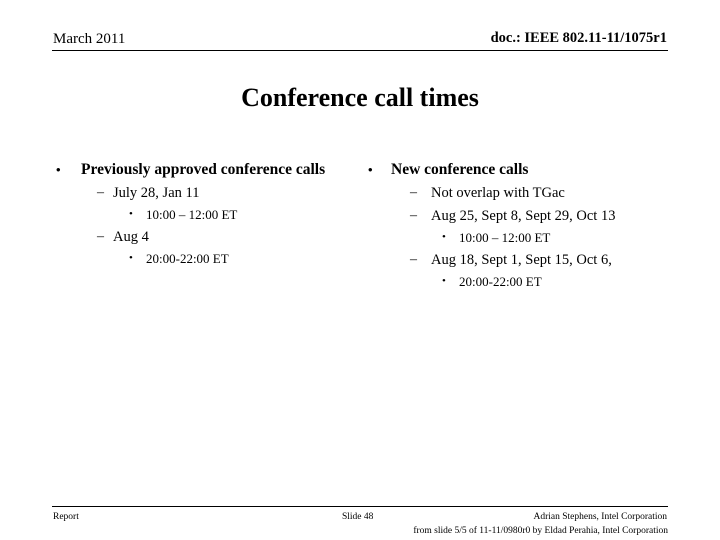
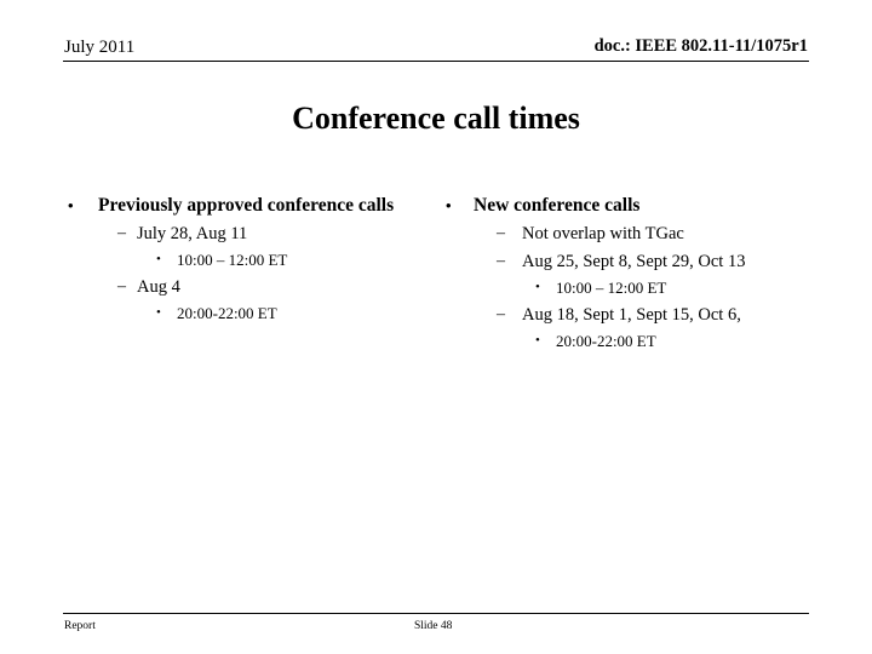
- March 2011
+ July 2011
  doc.: IEEE 802.11-11/1075r1
  Conference call times
  •
  Previously approved conference calls
  –
- July 28, Jan 11
+ July 28, Aug 11
  •
  10:00 – 12:00 ET
  –
  Aug 4
  •
  20:00-22:00 ET
  •
  New conference calls
  –
  Not overlap with TGac
  –
  Aug 25, Sept 8, Sept 29, Oct 13
  •
  10:00 – 12:00 ET
  –
  Aug 18, Sept 1, Sept 15, Oct 6,
  •
  20:00-22:00 ET
  Report
  Slide 48
- Adrian Stephens, Intel Corporation
- from slide 5/5 of 11-11/0980r0 by Eldad Perahia, Intel Corporation
